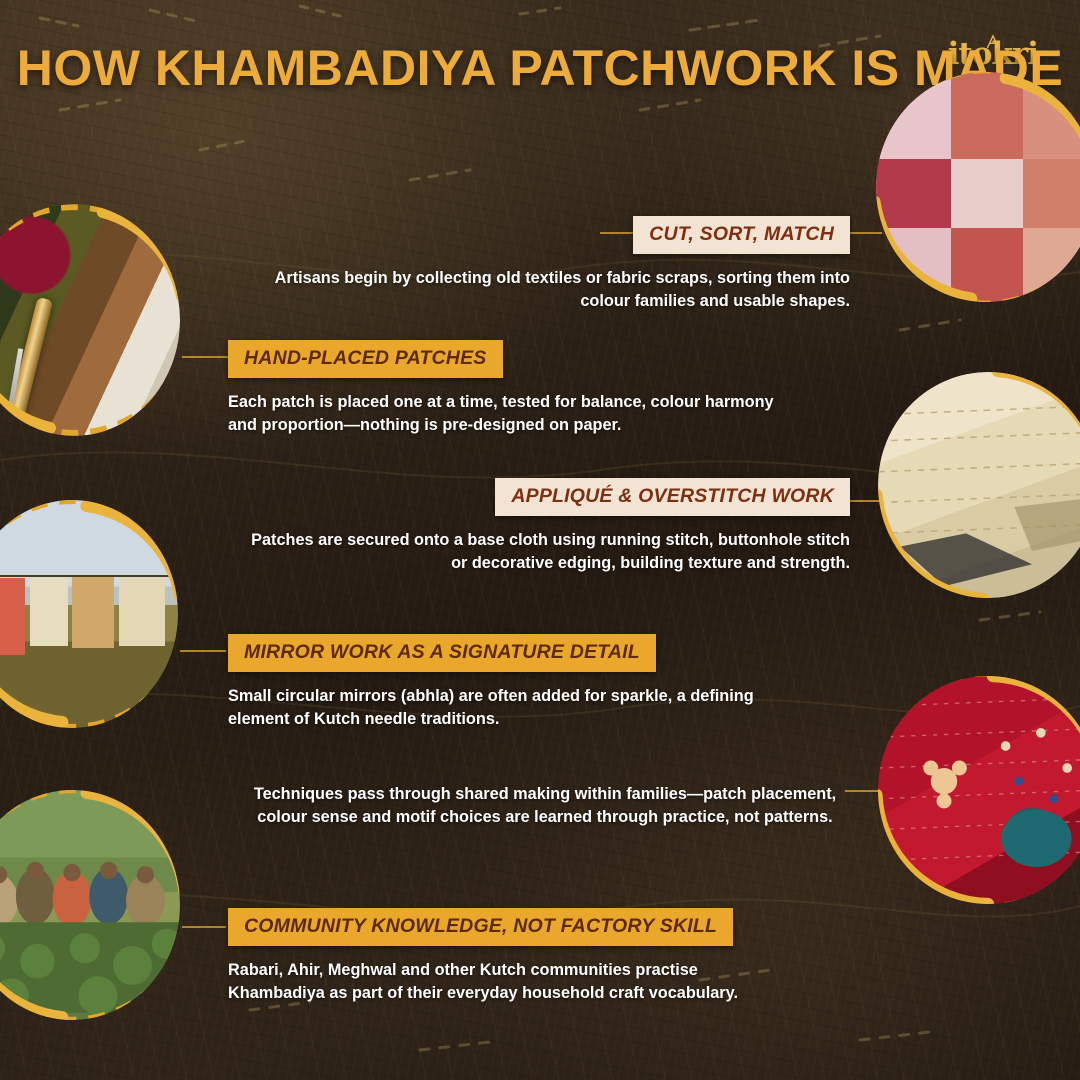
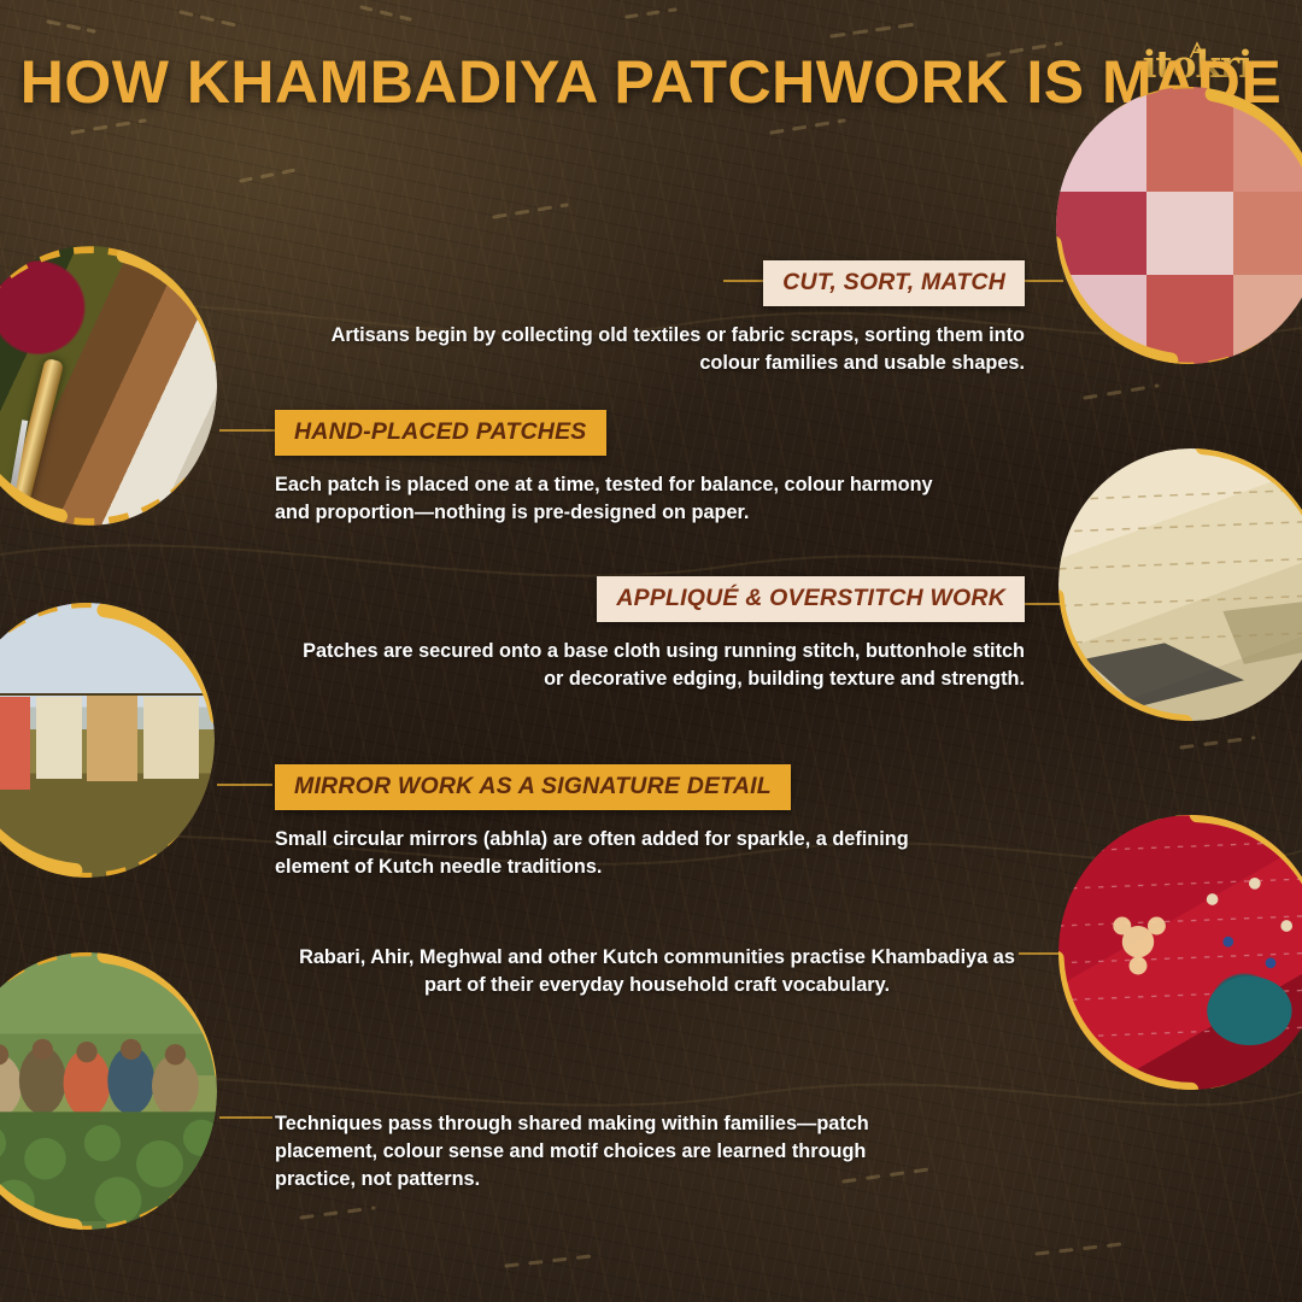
  itokri
  HOW KHAMBADIYA PATCHWORK IS MADE
  CUT, SORT, MATCH
  Artisans begin by collecting old textiles or fabric scraps, sorting them into colour families and usable shapes.
  HAND-PLACED PATCHES
  Each patch is placed one at a time, tested for balance, colour harmony and proportion—nothing is pre-designed on paper.
  APPLIQUÉ & OVERSTITCH WORK
  Patches are secured onto a base cloth using running stitch, buttonhole stitch or decorative edging, building texture and strength.
  MIRROR WORK AS A SIGNATURE DETAIL
  Small circular mirrors (abhla) are often added for sparkle, a defining element of Kutch needle traditions.
- Techniques pass through shared making within families—patch placement, colour sense and motif choices are learned through practice, not patterns.
+ Rabari, Ahir, Meghwal and other Kutch communities practise Khambadiya as part of their everyday household craft vocabulary.
- COMMUNITY KNOWLEDGE, NOT FACTORY SKILL
- Rabari, Ahir, Meghwal and other Kutch communities practise Khambadiya as part of their everyday household craft vocabulary.
+ Techniques pass through shared making within families—patch placement, colour sense and motif choices are learned through practice, not patterns.
